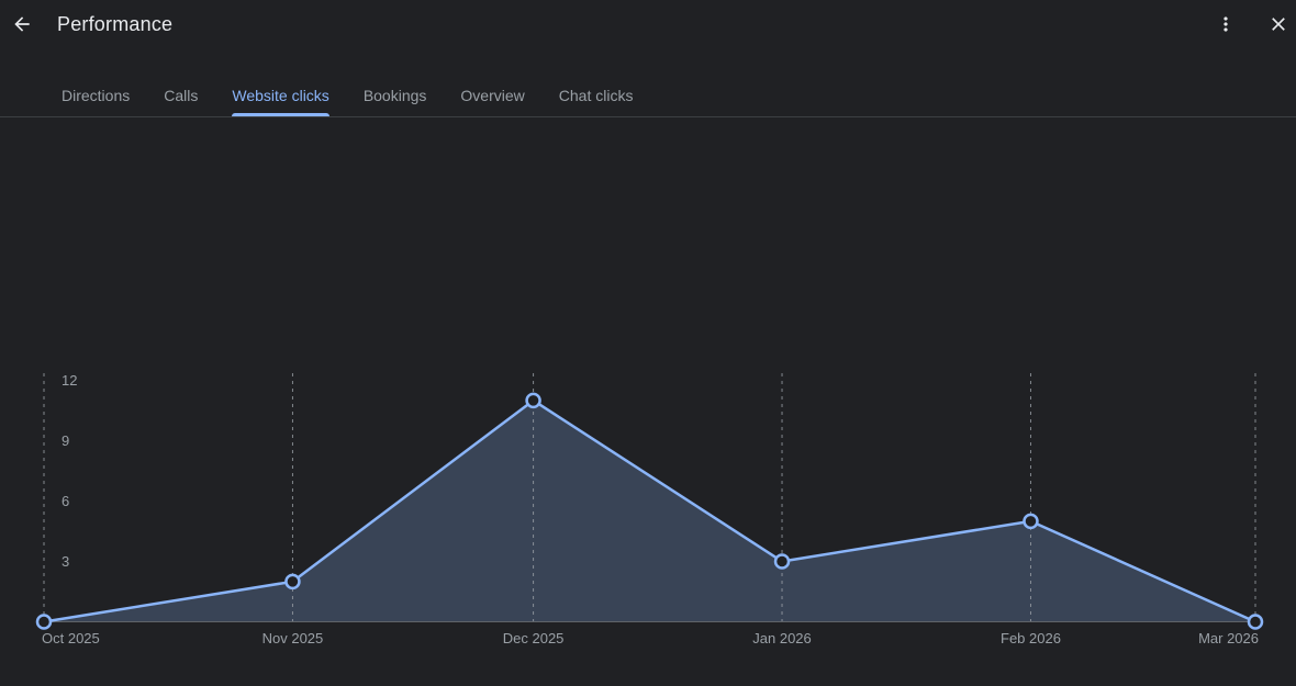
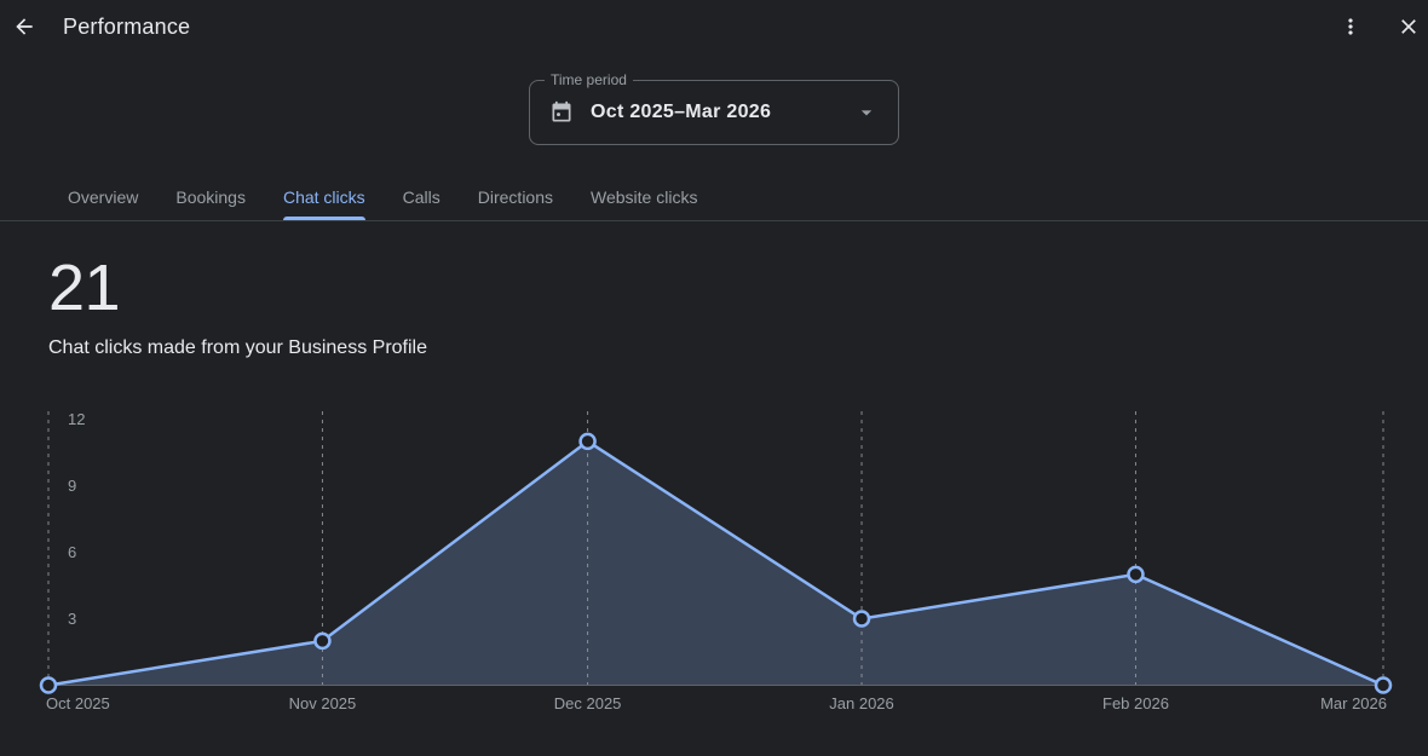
  Performance
+ Time period
+ Oct 2025–Mar 2026
- Directions
+ Overview
- Calls
+ Bookings
- Website clicks
+ Chat clicks
- Bookings
+ Calls
- Overview
+ Directions
- Chat clicks
+ Website clicks
+ 21
+ Chat clicks made from your Business Profile
  3
  6
  9
  12
  Oct 2025
  Nov 2025
  Dec 2025
  Jan 2026
  Feb 2026
  Mar 2026
